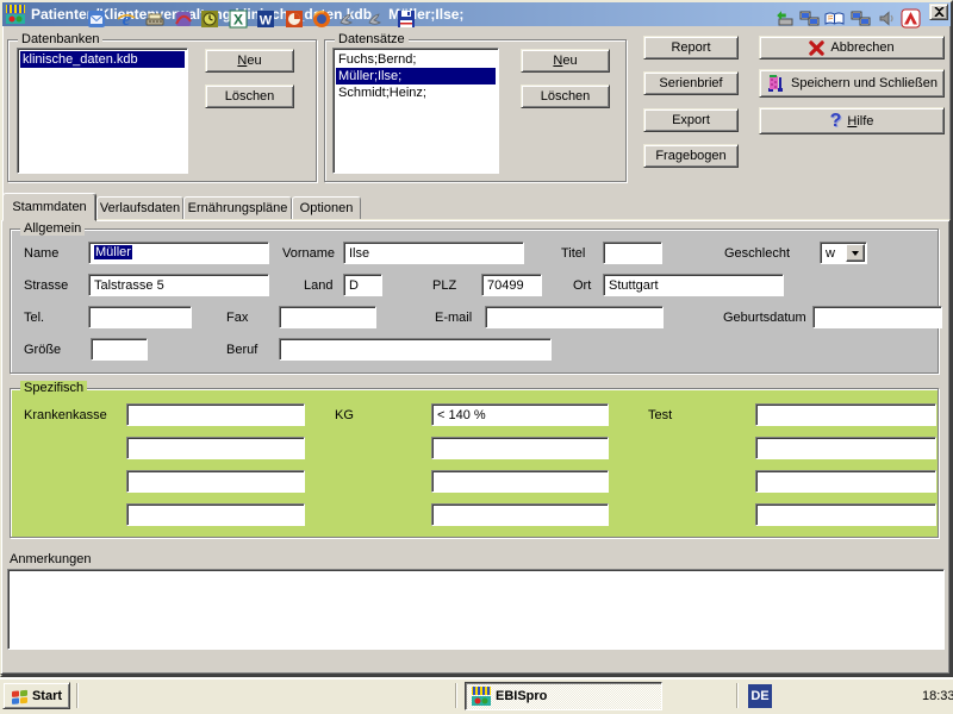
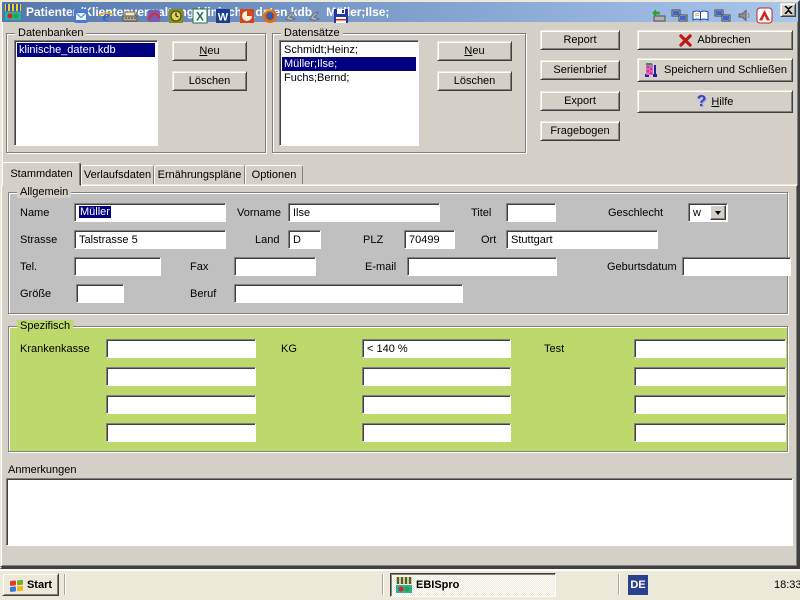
  Mler;Ilse;
  Datenbanken
  klinische_daten.kdb
  Neu
  Löschen
  Datensätze
- Fuchs;Bernd;
+ Schmidt;Heinz;
  Müller;Ilse;
- Schmidt;Heinz;
+ Fuchs;Bernd;
  Neu
  Löschen
  Report
  Serienbrief
  Export
  Fragebogen
  Abbrechen
  Speichern und Schließen
  ?
  Hilfe
  Stammdaten
  Verlaufsdaten
  Ernährungspläne
  Optionen
  Allgemein
  Name
  Müller
  Vorname
  Ilse
  Titel
  Geschlecht
  w
  Strasse
  Talstrasse 5
  Land
  D
  PLZ
  70499
  Ort
  Stuttgart
  Tel.
  Fax
  E-mail
  Geburtsdatum
  Größe
  Beruf
  Spezifisch
  Krankenkasse
  KG
  < 140 %
  Test
  Anmerkungen
  Start
  e
  X
  W
  EBISpro
  DE
  18:33
